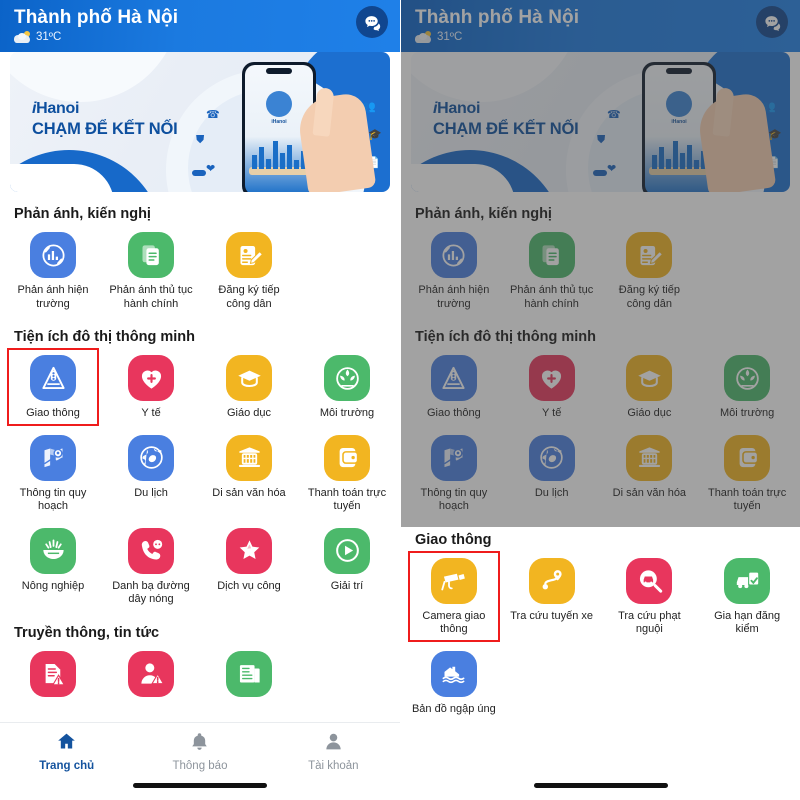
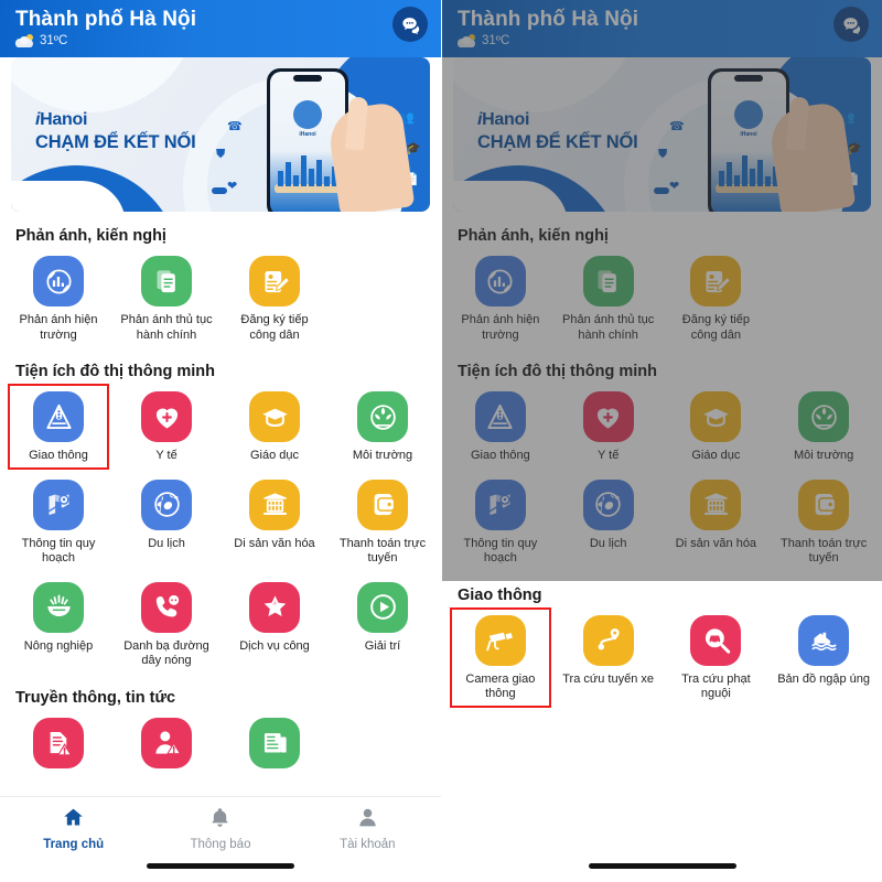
  Thành phố Hà Nội
  31ºC
  iHanoi
  CHẠM ĐỂ KẾT NỐI
  ☎
  ⛊
  ❤
  👥
  🎓
  Phản ánh, kiến nghị
  Phản ánh hiện trường
  Phản ánh thủ tục hành chính
  Đăng ký tiếp công dân
  Tiện ích đô thị thông minh
  Giao thông
  Y tế
  Giáo dục
  Môi trường
  Thông tin quy hoạch
  Du lịch
  Di sản văn hóa
  Thanh toán trực tuyến
  Nông nghiệp
  Danh bạ đường dây nóng
  Dịch vụ công
  Giải trí
  Truyền thông, tin tức
  Trang chủ
  Thông báo
  Tài khoản
  Thành phố Hà Nội
  31ºC
  iHanoi
  CHẠM ĐỂ KẾT NỐI
  ☎
  ⛊
  ❤
  👥
  🎓
  Phản ánh, kiến nghị
  Phản ánh hiện trường
  Phản ánh thủ tục hành chính
  Đăng ký tiếp công dân
  Tiện ích đô thị thông minh
  Giao thông
  Y tế
  Giáo dục
  Môi trường
  Thông tin quy hoạch
  Du lịch
  Di sản văn hóa
  Thanh toán trực tuyến
  Giao thông
  Camera giao thông
  Tra cứu tuyến xe
  Tra cứu phạt nguội
- Gia hạn đăng kiểm
  Bản đồ ngập úng
